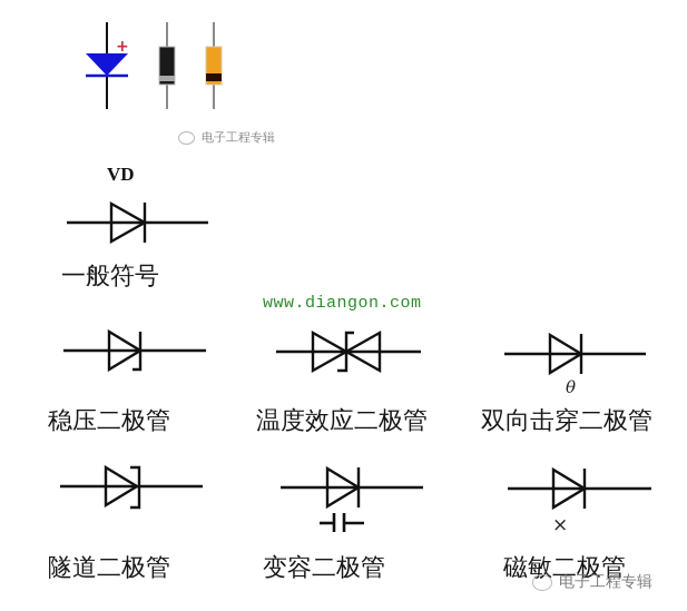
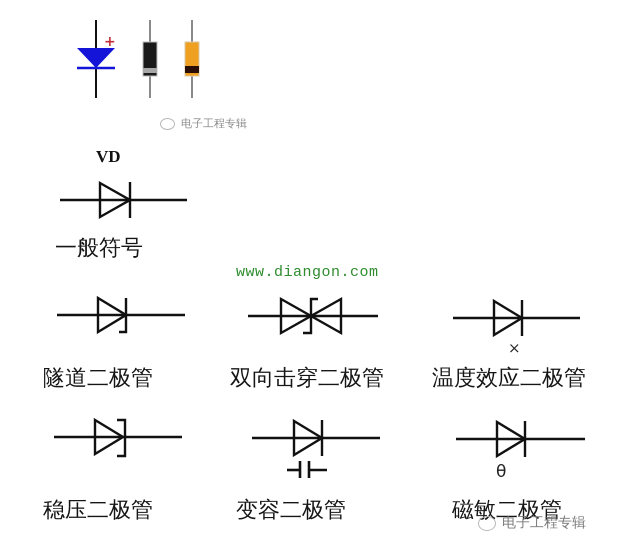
  +
  电子工程专辑
  VD
  一般符号
  www.diangon.com
- 稳压二极管
+ 隧道二极管
- 温度效应二极管
+ 双向击穿二极管
- θ
+ ×
- 双向击穿二极管
+ 温度效应二极管
- 隧道二极管
+ 稳压二极管
  变容二极管
- ×
+ θ
  磁敏二极管
  电子工程专辑
